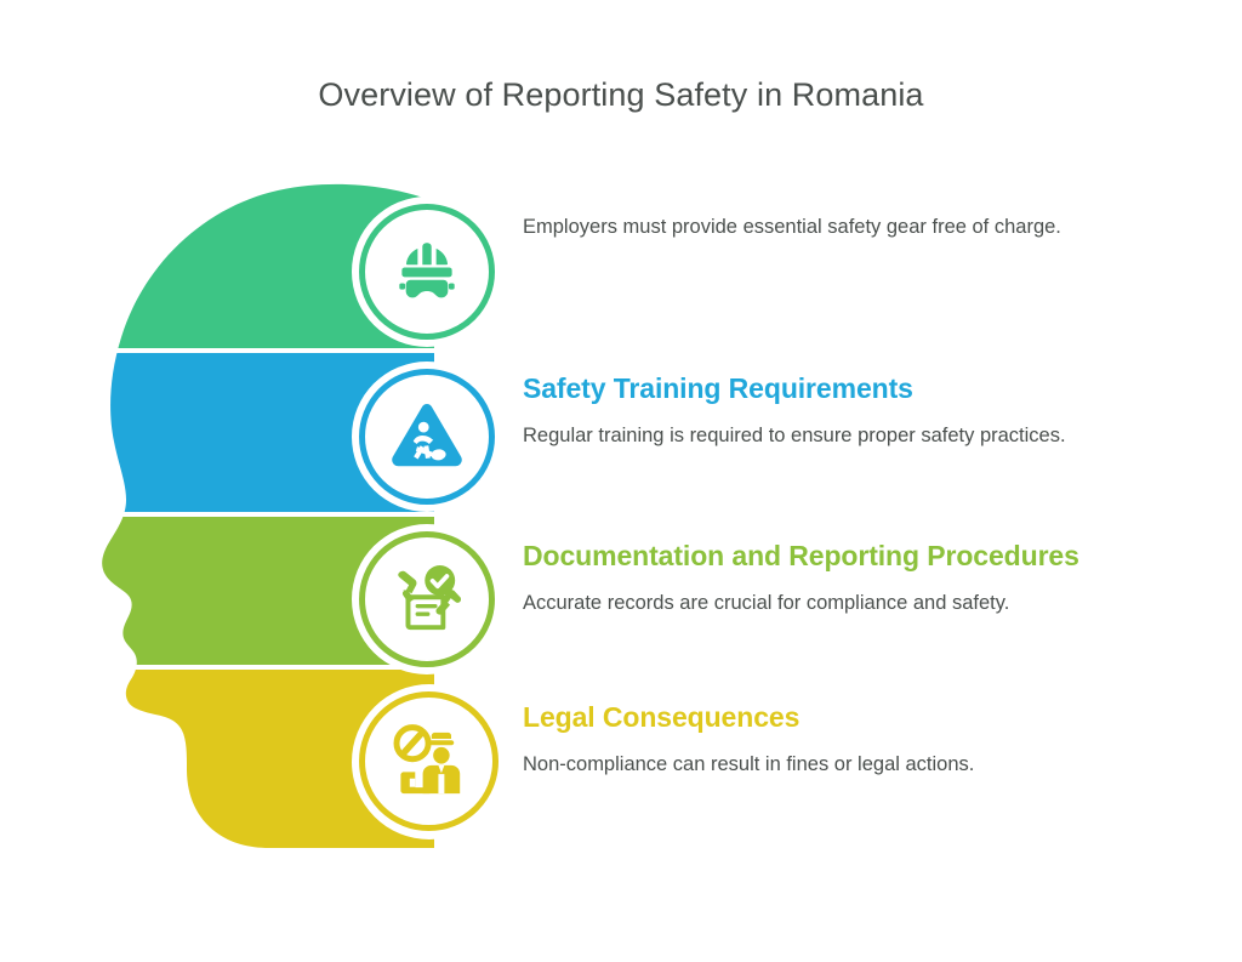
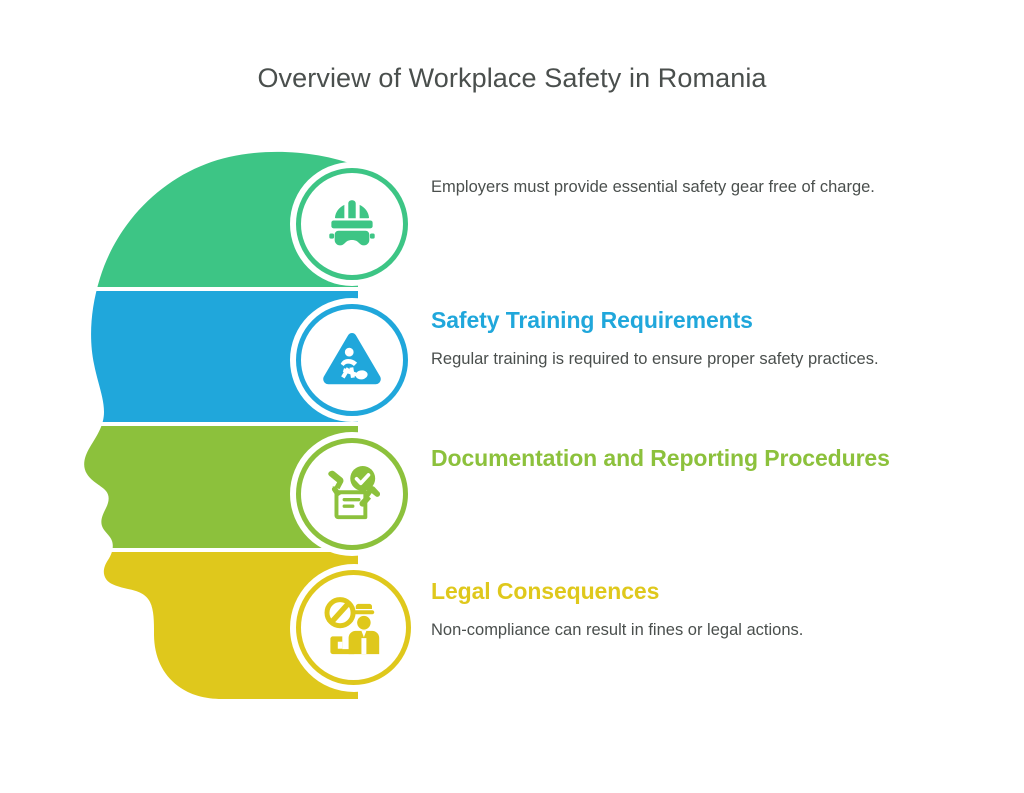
- Overview of Reporting Safety in Romania
+ Overview of Workplace Safety in Romania
  Employers must provide essential safety gear free of charge.
  Safety Training Requirements
  Regular training is required to ensure proper safety practices.
  Documentation and Reporting Procedures
- Accurate records are crucial for compliance and safety.
  Legal Consequences
  Non-compliance can result in fines or legal actions.
